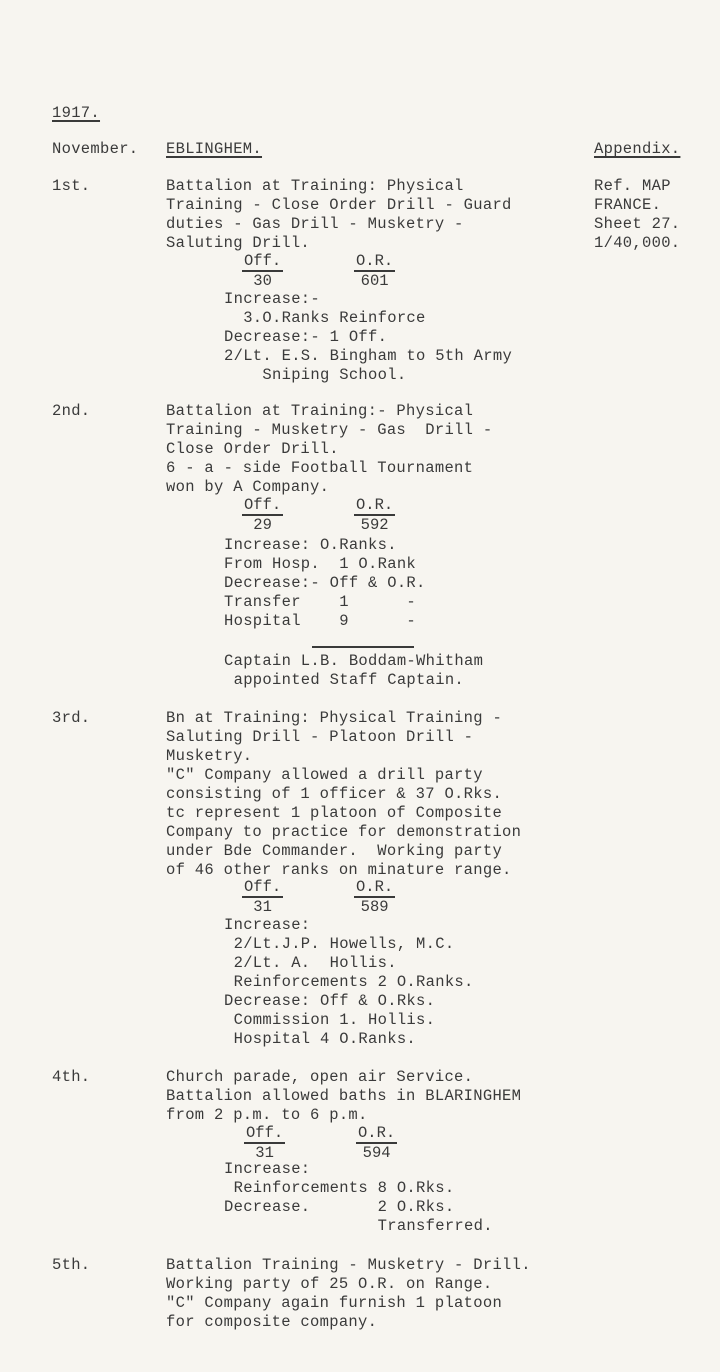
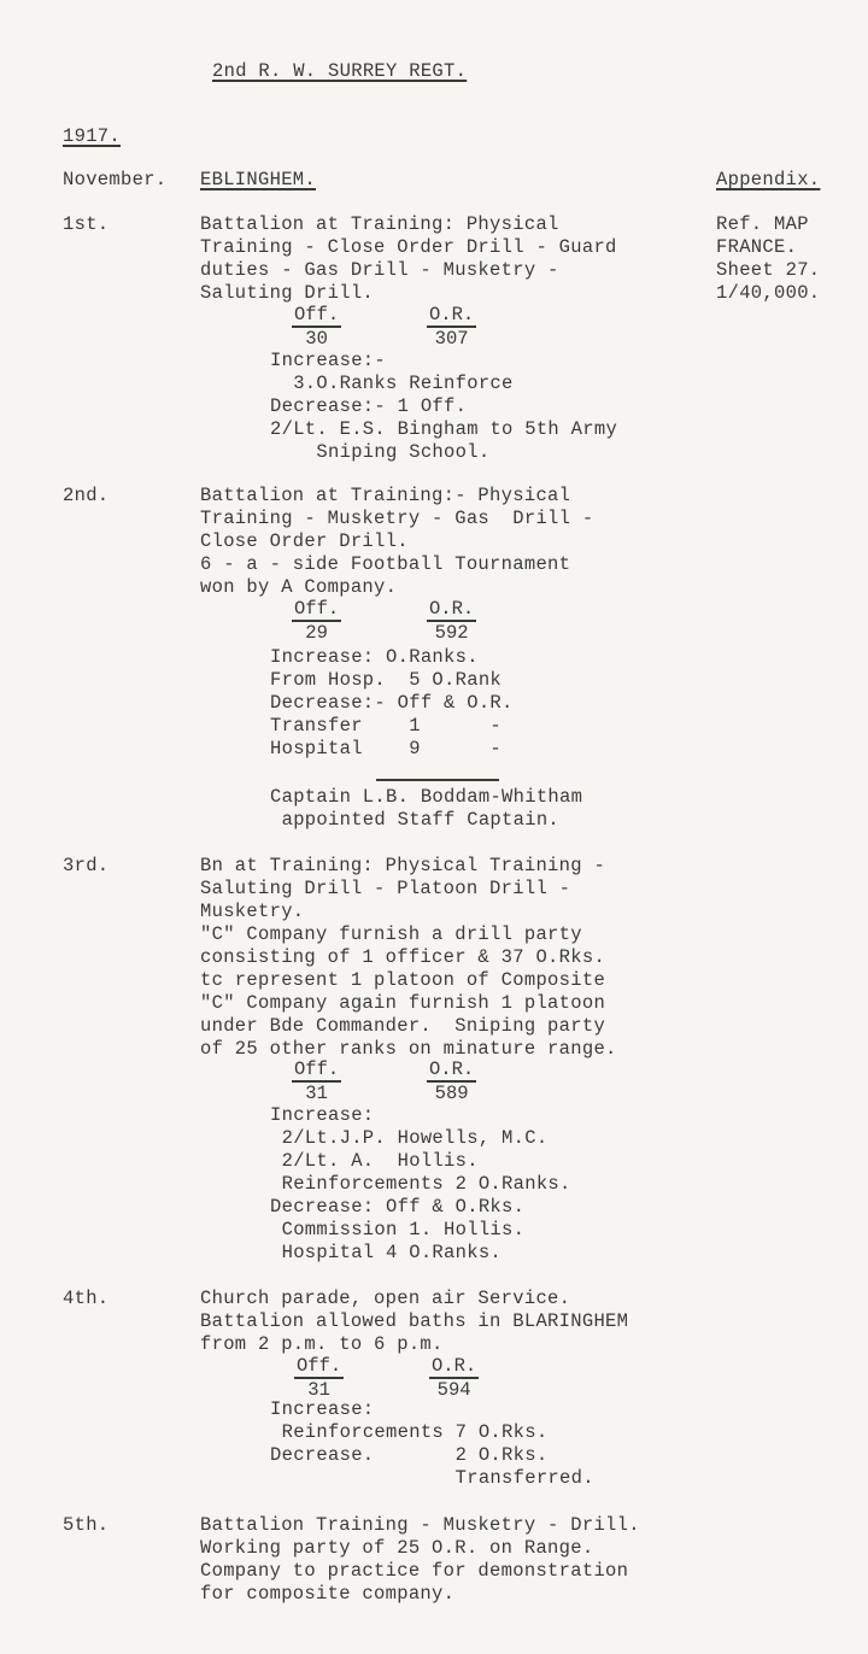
+ 2nd R. W. SURREY REGT.
  1917.
  November.
  EBLINGHEM.
  Appendix.
  Ref. MAP
  FRANCE.
  Sheet 27.
  1/40,000.
  1st.
  Battalion at Training: Physical
  Training - Close Order Drill - Guard
  duties - Gas Drill - Musketry -
  Saluting Drill.
  Off.
  30
  O.R.
- 601
+ 307
  Increase:-
  3.O.Ranks Reinforce
  Decrease:- 1 Off.
  2/Lt. E.S. Bingham to 5th Army
  Sniping School.
  2nd.
  Battalion at Training:- Physical
  Training - Musketry - Gas Drill -
  Close Order Drill.
  6 - a - side Football Tournament
  won by A Company.
  Off.
  29
  O.R.
  592
  Increase: O.Ranks.
- From Hosp. 1 O.Rank
+ From Hosp. 5 O.Rank
  Decrease:- Off & O.R.
  Transfer 1 -
  Hospital 9 -
  Captain L.B. Boddam-Whitham
  appointed Staff Captain.
  3rd.
  Bn at Training: Physical Training -
  Saluting Drill - Platoon Drill -
  Musketry.
- "C" Company allowed a drill party
+ "C" Company furnish a drill party
  consisting of 1 officer & 37 O.Rks.
  tc represent 1 platoon of Composite
- Company to practice for demonstration
+ "C" Company again furnish 1 platoon
- under Bde Commander. Working party
+ under Bde Commander. Sniping party
- of 46 other ranks on minature range.
+ of 25 other ranks on minature range.
  Off.
  31
  O.R.
  589
  Increase:
  2/Lt.J.P. Howells, M.C.
  2/Lt. A. Hollis.
  Reinforcements 2 O.Ranks.
  Decrease: Off & O.Rks.
  Commission 1. Hollis.
  Hospital 4 O.Ranks.
  4th.
  Church parade, open air Service.
  Battalion allowed baths in BLARINGHEM
  from 2 p.m. to 6 p.m.
  Off.
  31
  O.R.
  594
  Increase:
- Reinforcements 8 O.Rks.
+ Reinforcements 7 O.Rks.
  Decrease. 2 O.Rks.
  Transferred.
  5th.
  Battalion Training - Musketry - Drill.
  Working party of 25 O.R. on Range.
- "C" Company again furnish 1 platoon
+ Company to practice for demonstration
  for composite company.
